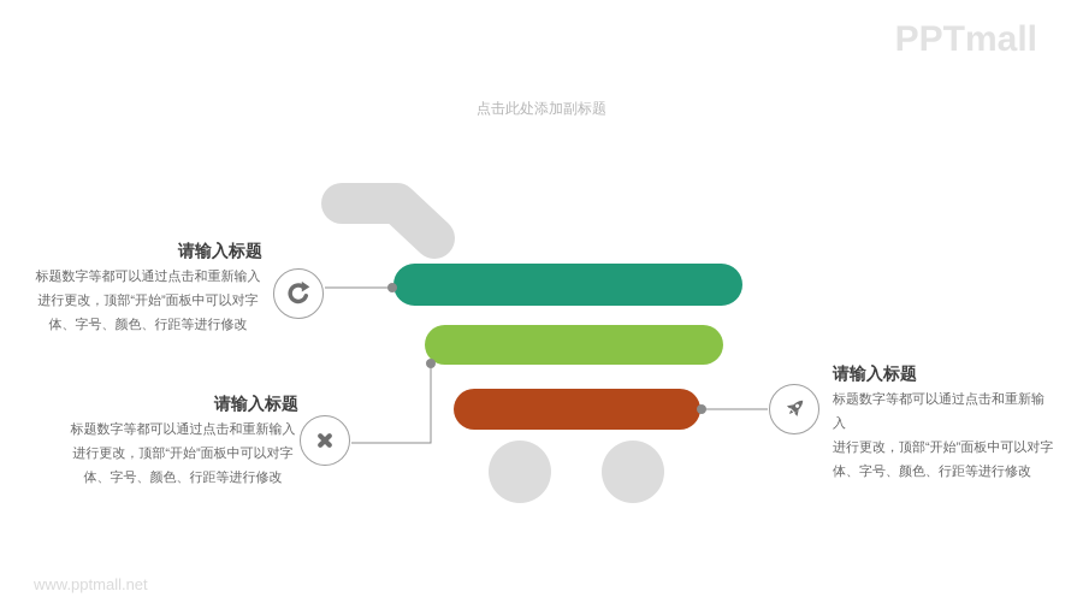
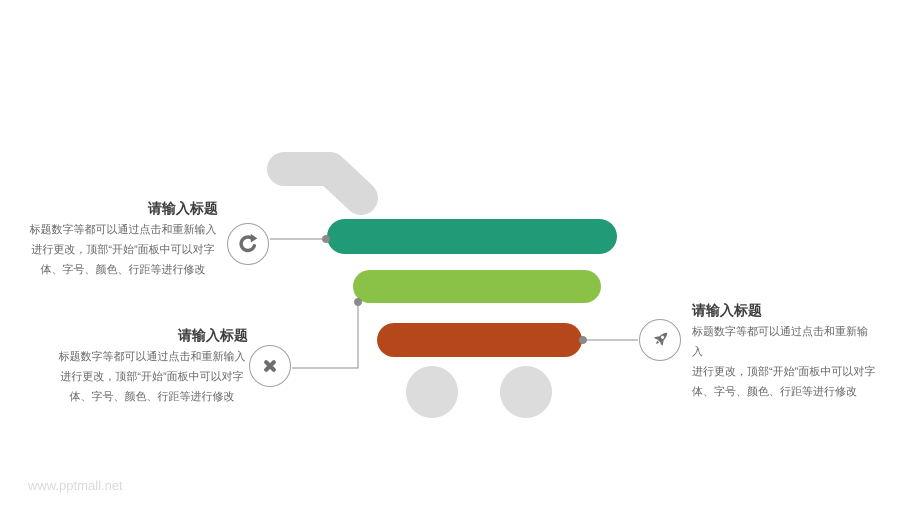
- PPTmall
- 点击此处添加副标题
  请输入标题
  标题数字等都可以通过点击和重新输入
  进行更改，顶部“开始”面板中可以对字
  体、字号、颜色、行距等进行修改
  请输入标题
  标题数字等都可以通过点击和重新输入
  进行更改，顶部“开始”面板中可以对字
  体、字号、颜色、行距等进行修改
  请输入标题
  标题数字等都可以通过点击和重新输入
  进行更改，顶部“开始”面板中可以对字
  体、字号、颜色、行距等进行修改
  www.pptmall.net
